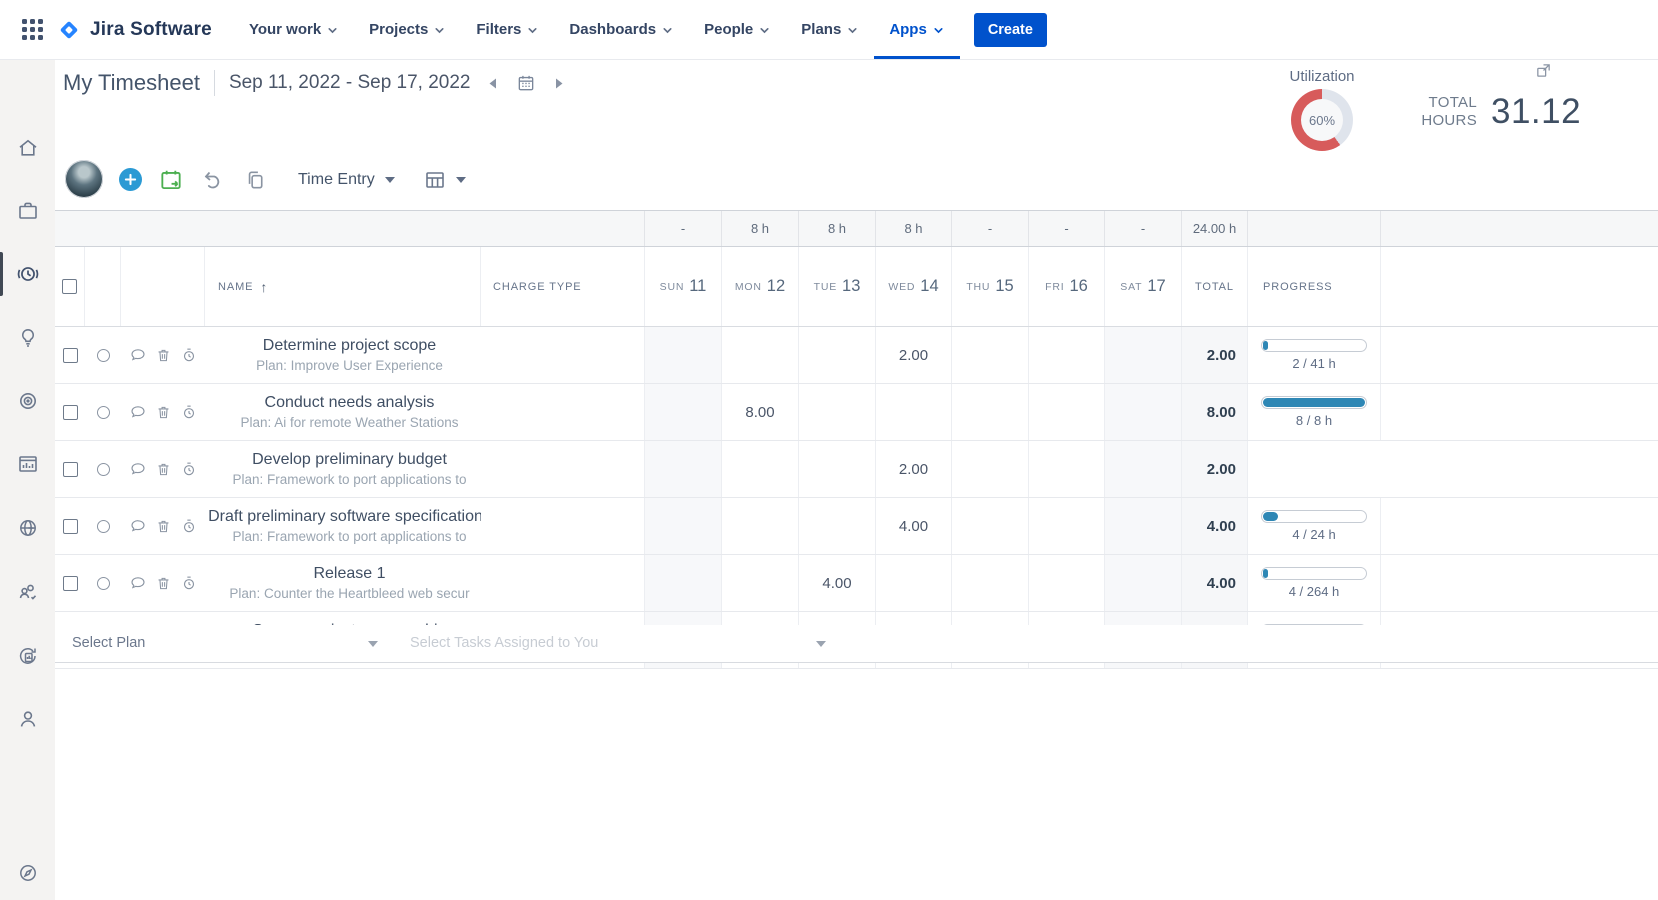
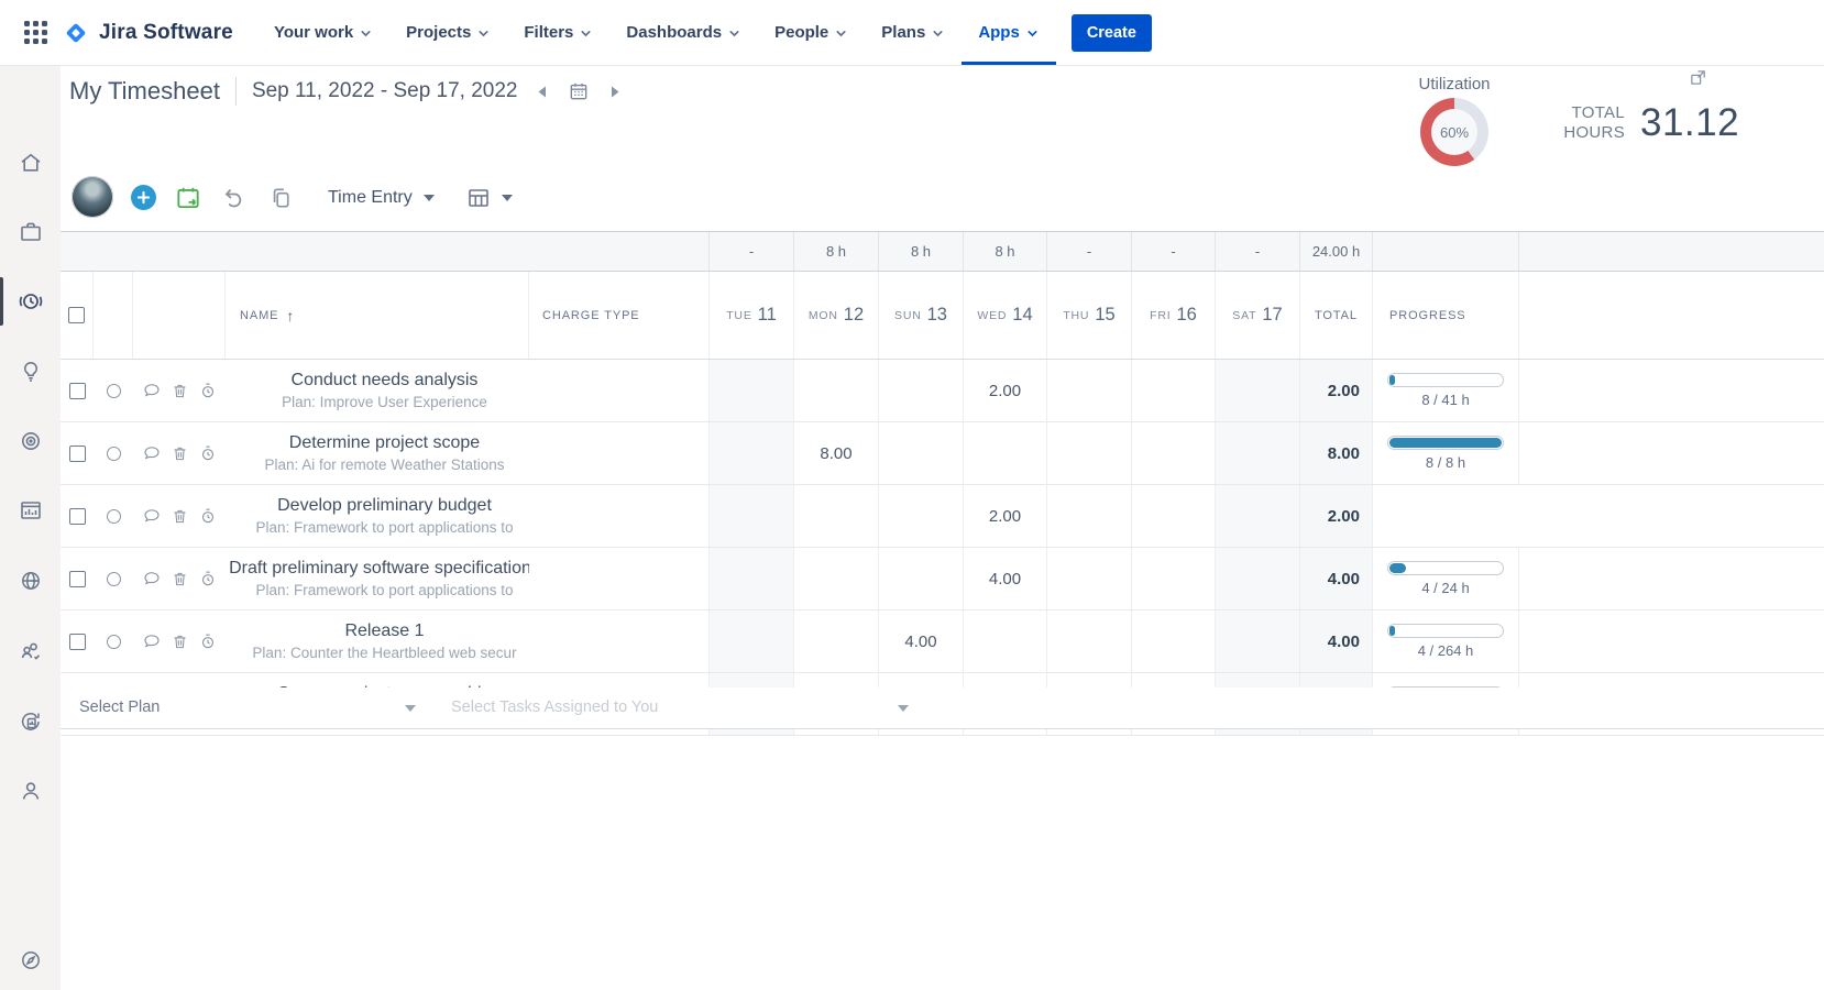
  Jira Software
  Your work
  Projects
  Filters
  Dashboards
  People
  Plans
  Apps
  Create
  My Timesheet
  Sep 11, 2022 - Sep 17, 2022
  Utilization
  60%
  TOTAL HOURS
  31.12
  Time Entry
  -
  8 h
  8 h
  8 h
  -
  -
  -
  24.00 h
  NAME
  ↑
  CHARGE TYPE
- SUN
+ TUE
  11
  MON
  12
- TUE
+ SUN
  13
  WED
  14
  THU
  15
  FRI
  16
  SAT
  17
  TOTAL
  PROGRESS
- Determine project scope
+ Conduct needs analysis
  Plan: Improve User Experience
  2.00
  2.00
- 2 / 41 h
+ 8 / 41 h
- Conduct needs analysis
+ Determine project scope
  Plan: Ai for remote Weather Stations
  8.00
  8.00
  8 / 8 h
  Develop preliminary budget
  Plan: Framework to port applications to
  2.00
  2.00
  Draft preliminary software specification
  Plan: Framework to port applications to
  4.00
  4.00
  4 / 24 h
  Release 1
  Plan: Counter the Heartbleed web secur
  4.00
  4.00
  4 / 264 h
  Select Plan
  Select Tasks Assigned to You
